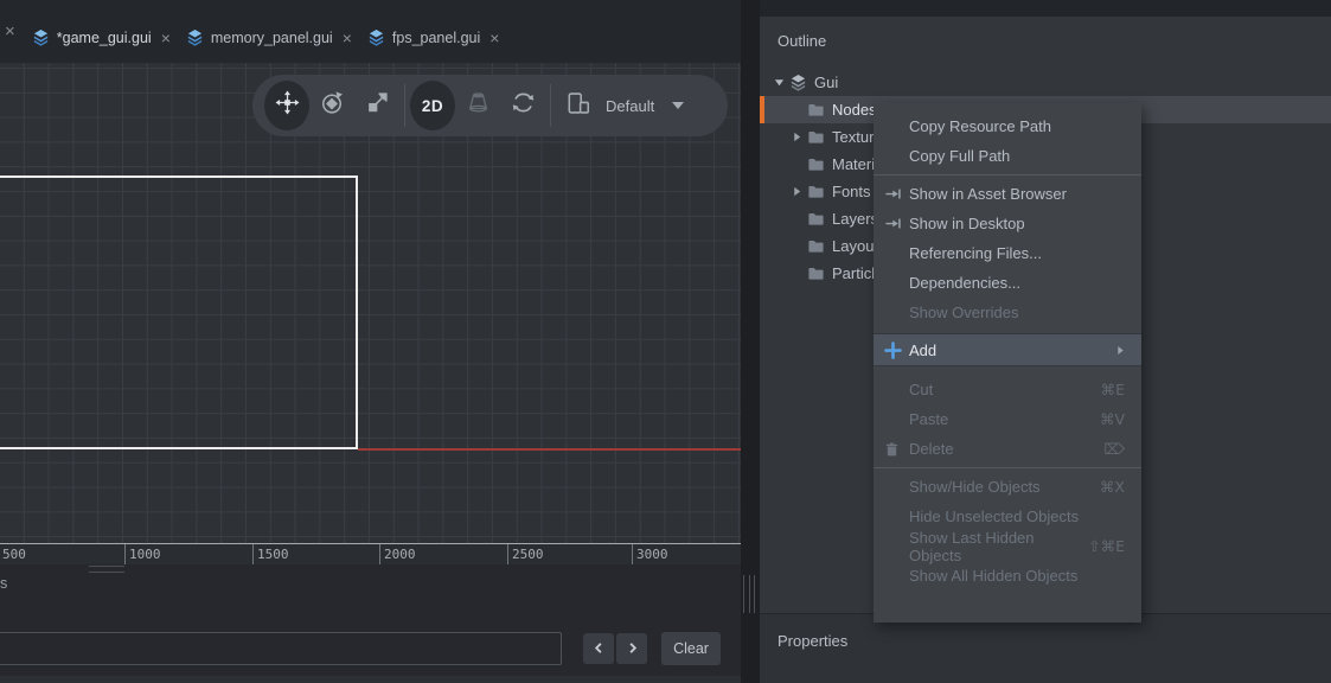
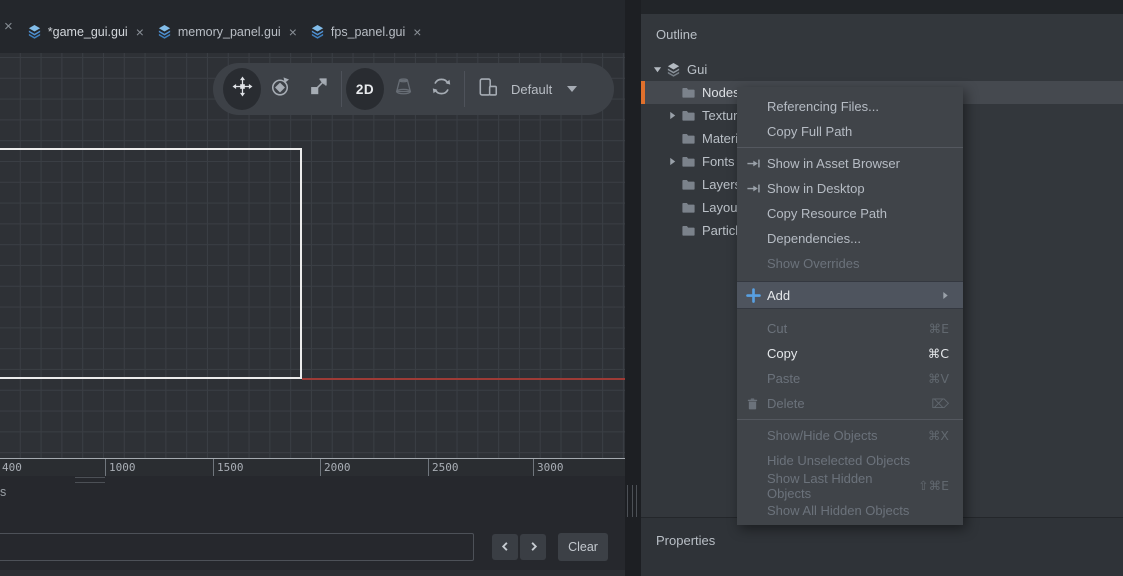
  ×
  *game_gui.gui
  ×
  memory_panel.gui
  ×
  fps_panel.gui
  ×
  2D
  Default
- 500
+ 400
  1000
  1500
  2000
  2500
  3000
  s
  Clear
  Outline
  Gui
  Node
  Textur
  Fonts
  Layer
  Layou
  Properties
- Copy Resource Path
+ Referencing Files...
  Copy Full Path
  Show in Asset Browser
  Show in Desktop
- Referencing Files...
+ Copy Resource Path
  Dependencies...
  Show Overrides
  Add
  Cut
  ⌘E
+ Copy
+ ⌘C
  Paste
  ⌘V
  Delete
  ⌦
  Show/Hide Objects
  ⌘X
  Hide Unselected Objects
  Show Last Hidden Objects
  ⇧⌘E
  Show All Hidden Objects
